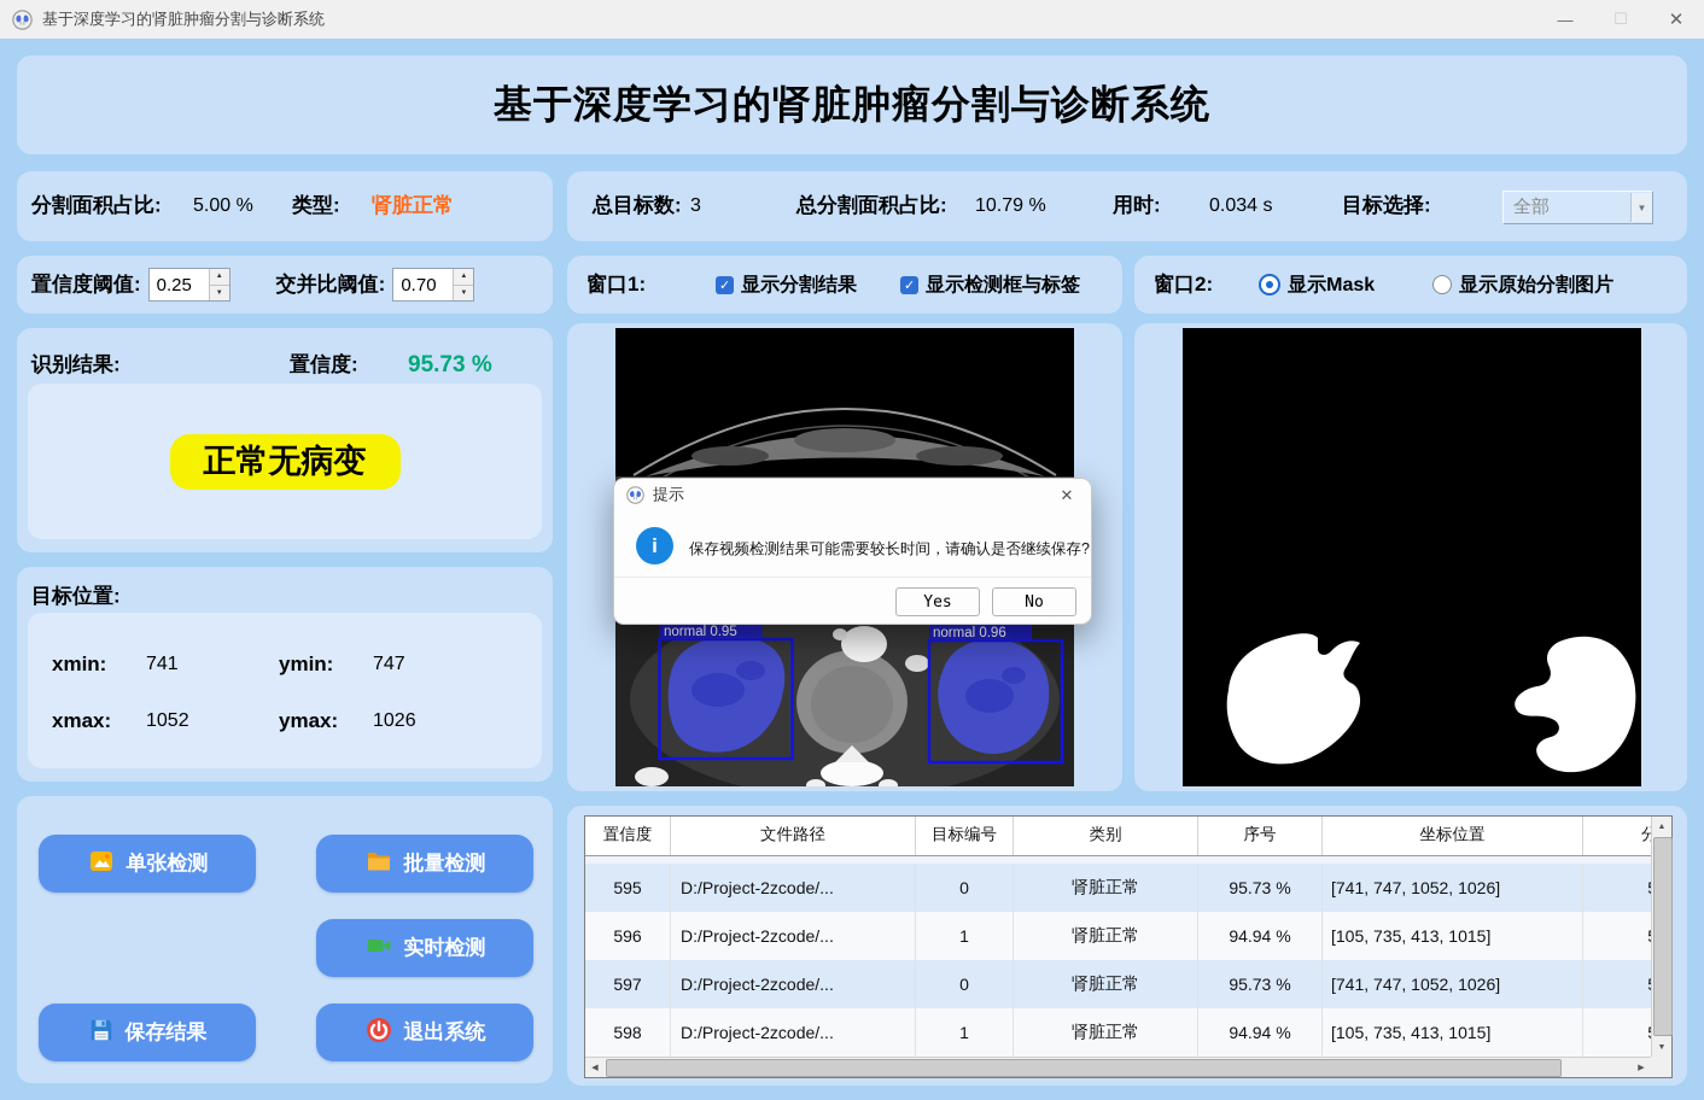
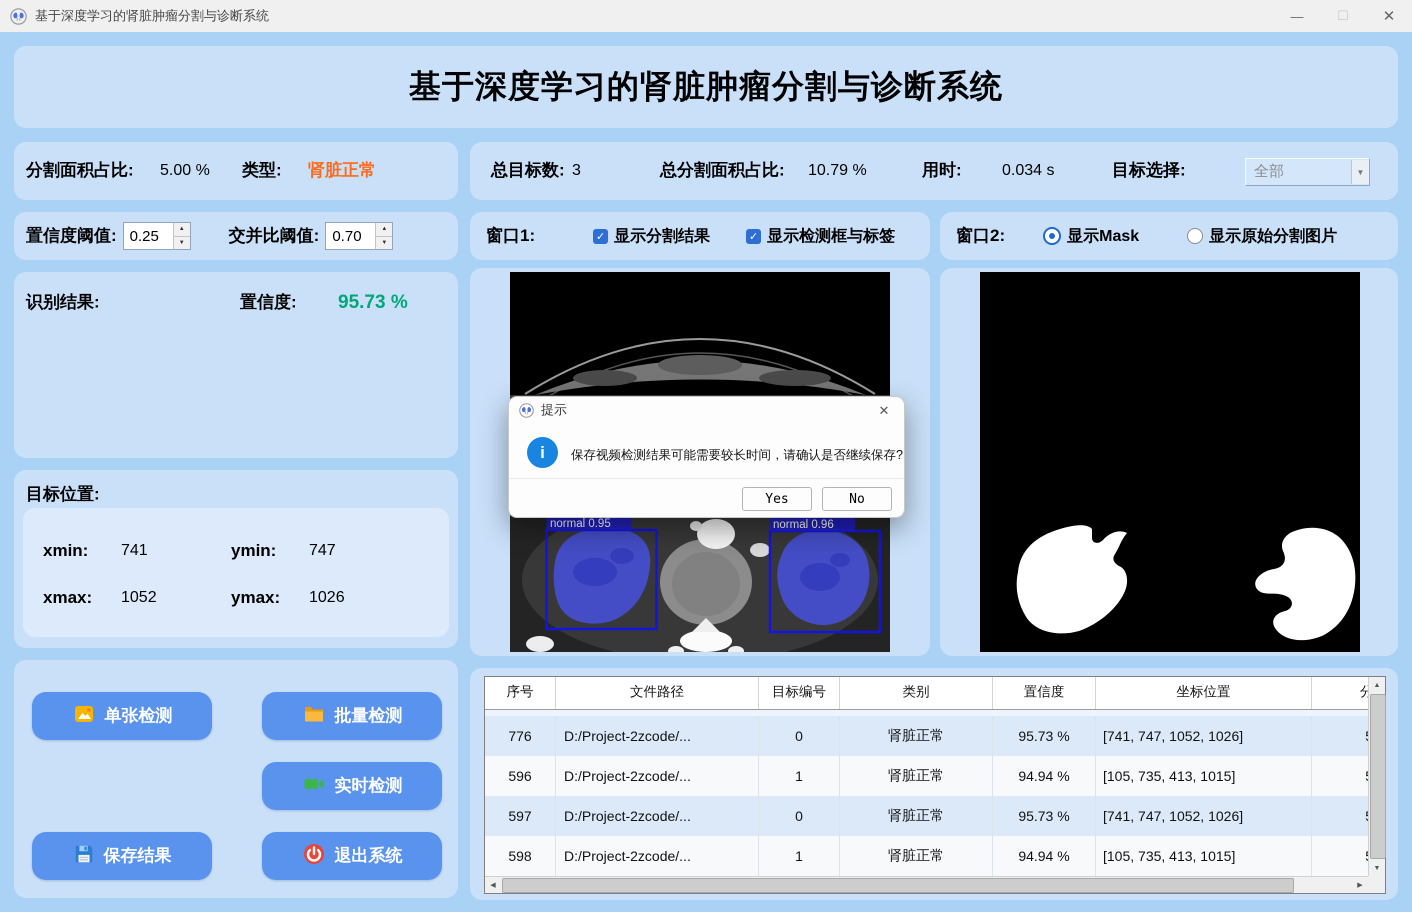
  基于深度学习的肾脏肿瘤分割与诊断系统
  —
  ☐
  ✕
  基于深度学习的肾脏肿瘤分割与诊断系统
  分割面积占比:
  5.00 %
  类型:
  肾脏正常
  总目标数:
  3
  总分割面积占比:
  10.79 %
  用时:
  0.034 s
  目标选择:
  全部
  ▼
  置信度阈值:
  0.25
  交并比阈值:
  0.70
  窗口1:
  ✓
  显示分割结果
  ✓
  显示检测框与标签
  窗口2:
  显示Mask
  显示原始分割图片
  识别结果:
  置信度:
  95.73 %
- 正常无病变
  目标位置:
  xmin:
  741
  ymin:
  747
  xmax:
  1052
  ymax:
  1026
  单张检测
  批量检测
  实时检测
  保存结果
  退出系统
  normal 0.95
  normal 0.96
- 置信度
+ 序号
  文件路径
  目标编号
  类别
- 序号
+ 置信度
  坐标位置
- 595
+ 776
  D:/Project-2zcode/...
  0
  肾脏正常
  95.73 %
  [741, 747, 1052, 1026]
  596
  D:/Project-2zcode/...
  1
  肾脏正常
  94.94 %
  [105, 735, 413, 1015]
  597
  D:/Project-2zcode/...
  0
  肾脏正常
  95.73 %
  [741, 747, 1052, 1026]
  598
  D:/Project-2zcode/...
  1
  肾脏正常
  94.94 %
  [105, 735, 413, 1015]
  提示
  ✕
  i
  保存视频检测结果可能需要较长时间，请确认是否继续保存?
  Yes
  No
